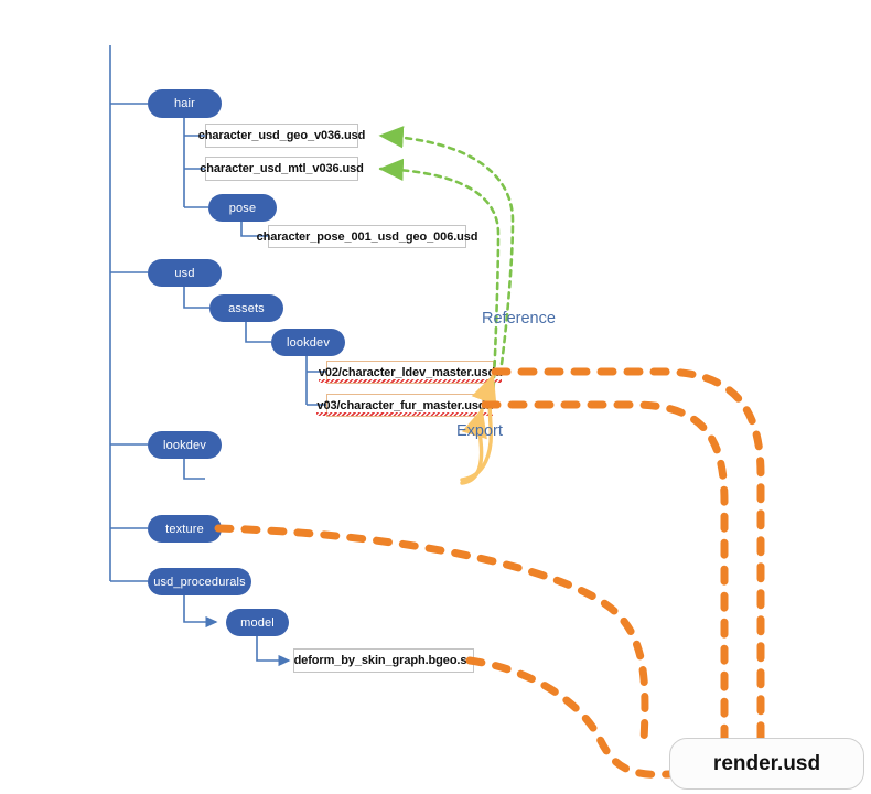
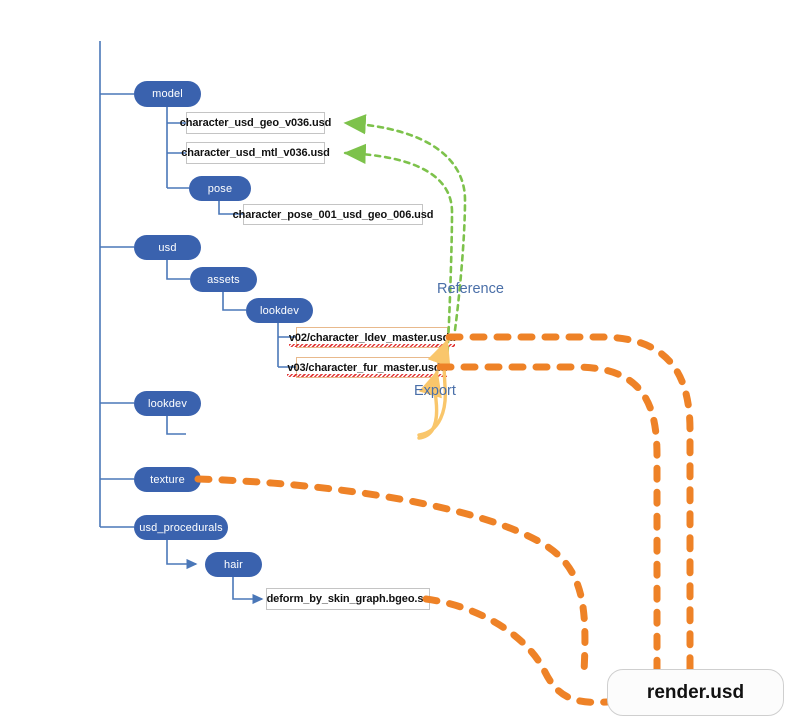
- hair
+ model
  character_usd_geo_v036.usd
  character_usd_mtl_v036.usd
  pose
  character_pose_001_usd_geo_006.usd
  usd
  assets
  lookdev
  v02/character_ldev_master.us
  v03/character_fur_master.us
  lookdev
  texture
  usd_procedurals
- model
+ hair
  deform_by_skin_graph.bgeo.s
  render.usd
  Reference
  Export
